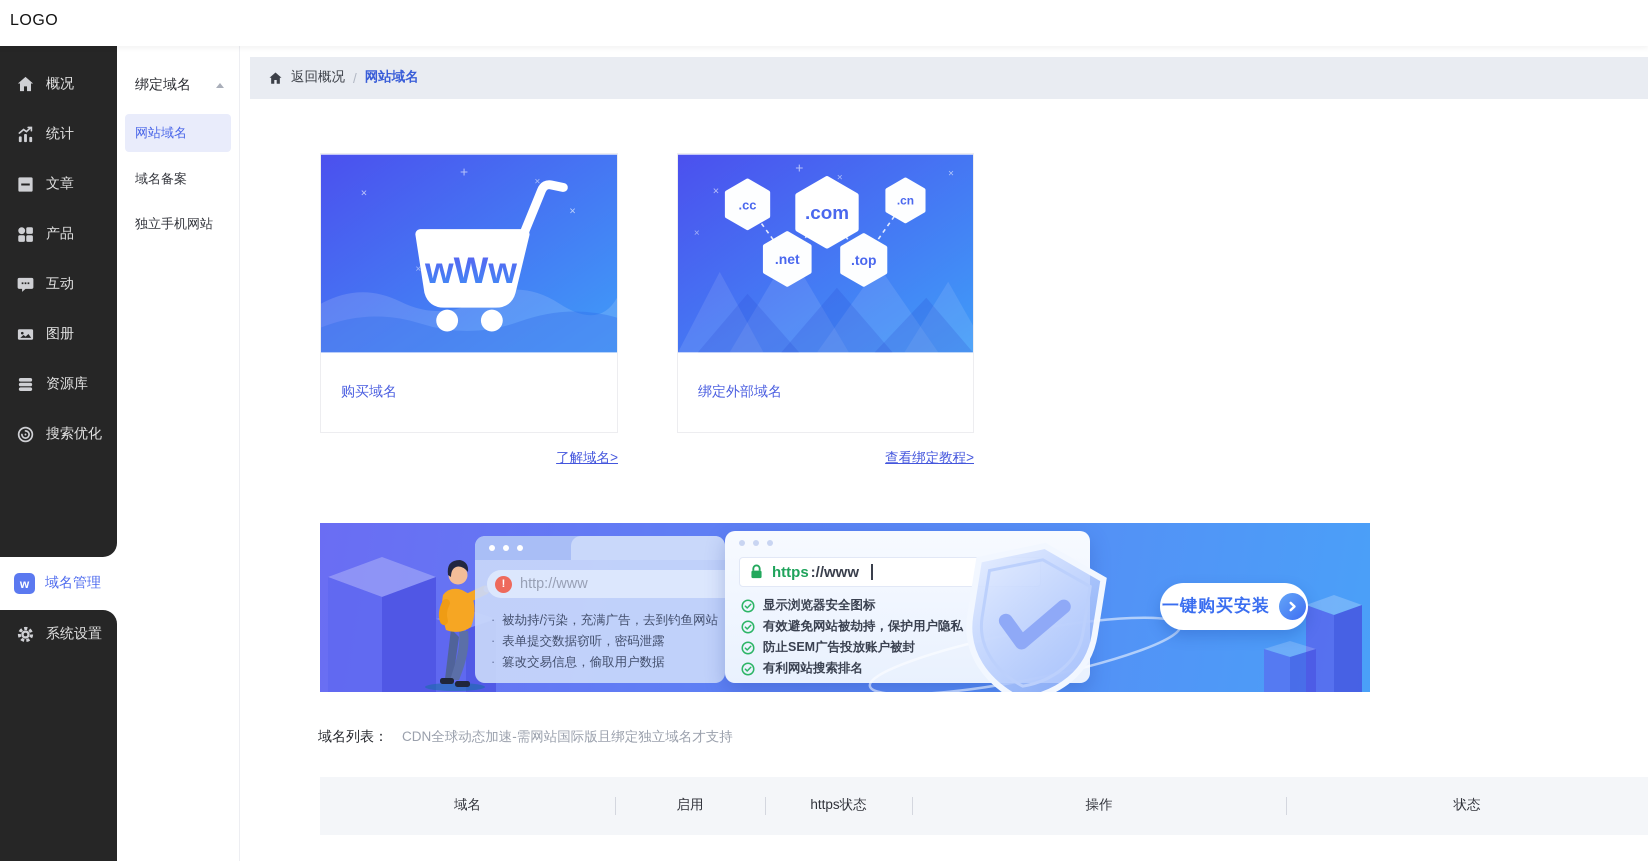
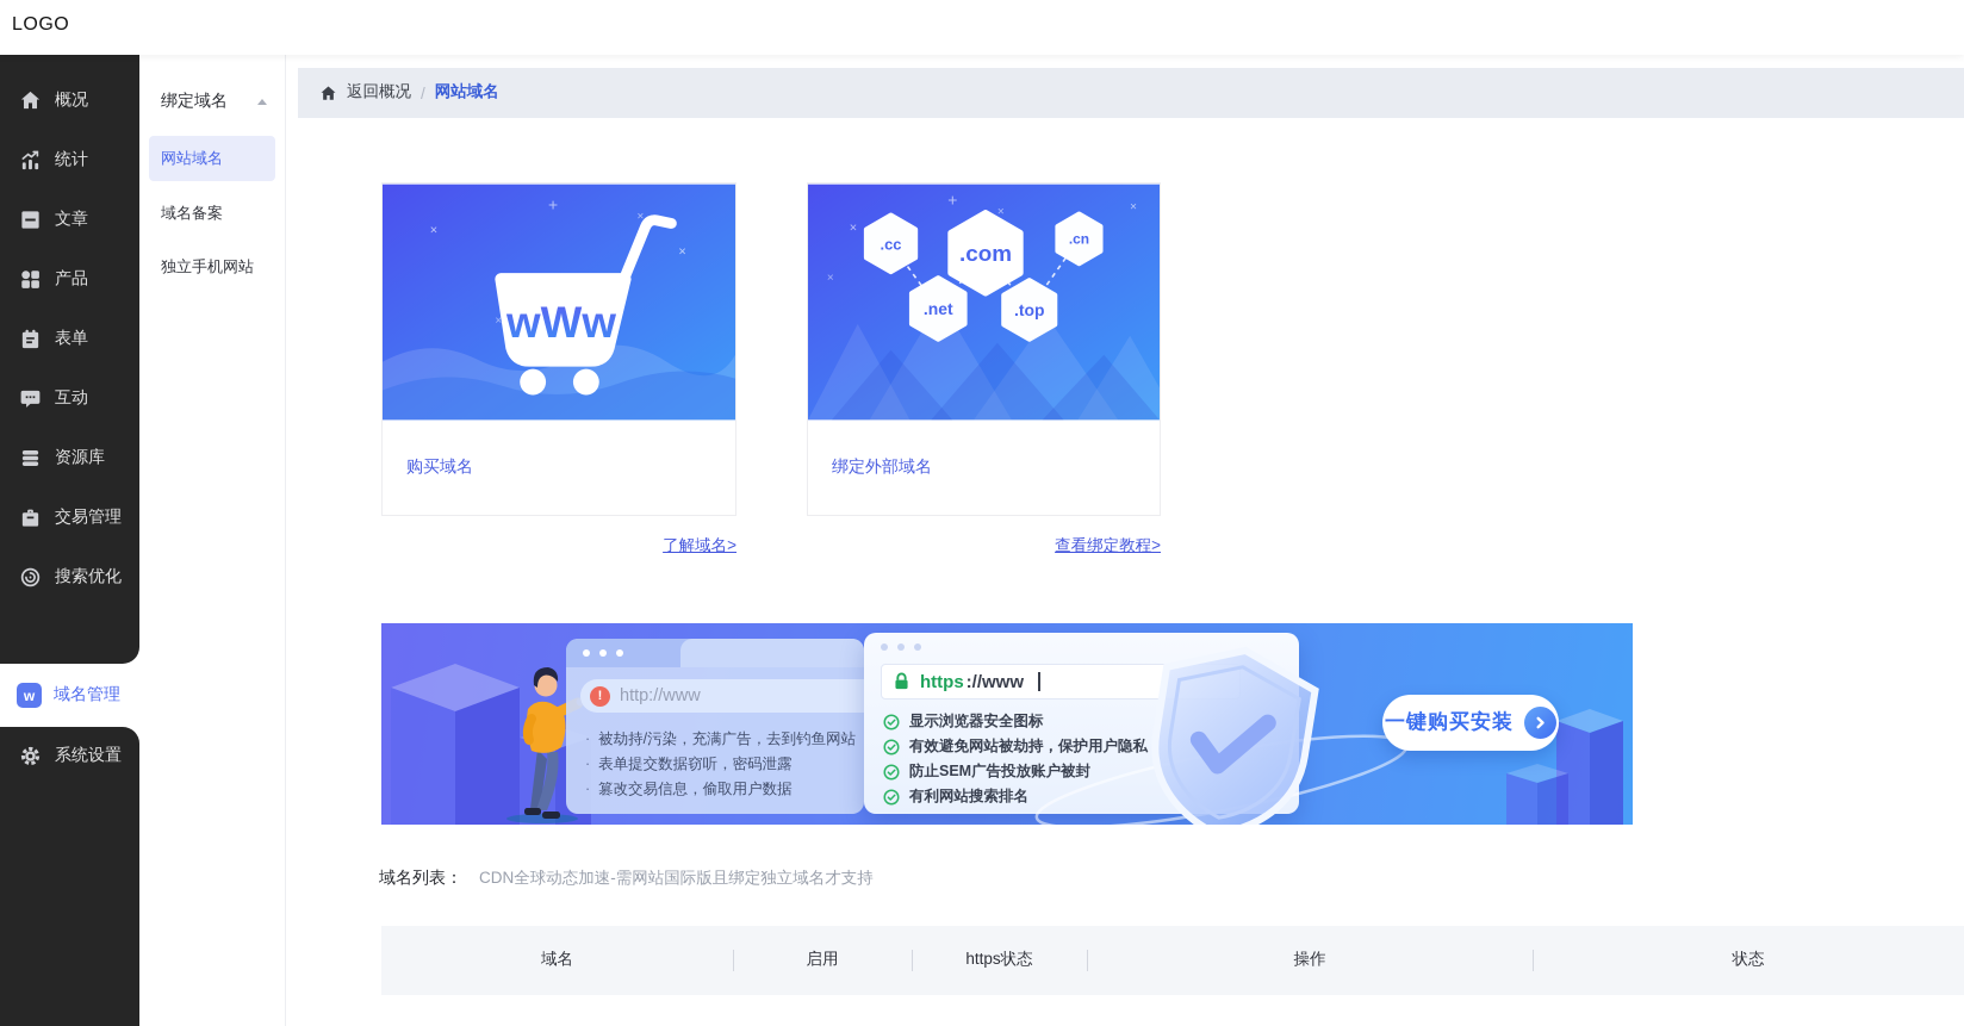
  LOGO
  概况
  统计
  文章
  产品
+ 表单
  互动
- 图册
  资源库
+ 交易管理
  搜索优化
  w
  域名管理
  系统设置
  绑定域名
  网站域名
  域名备案
  独立手机网站
  返回概况
  /
  网站域名
  ×
  ×
  ×
  ×
  +
  wWw
  购买域名
  ×
  ×
  ×
  ×
  +
  .cc
  .com
  .cn
  .net
  .top
  绑定外部域名
  了解域名>
  查看绑定教程>
  !
  http://www
  被劫持/污染，充满广告，去到钓鱼网站
  表单提交数据窃听，密码泄露
  篡改交易信息，偷取用户数据
  https
  ://www
  显示浏览器安全图标
  有效避免网站被劫持，保护用户隐私
  防止SEM广告投放账户被封
  有利网站搜索排名
  一键购买安装
  域名列表：
  CDN全球动态加速-需网站国际版且绑定独立域名才支持
  域名
  启用
  https状态
  操作
  状态
